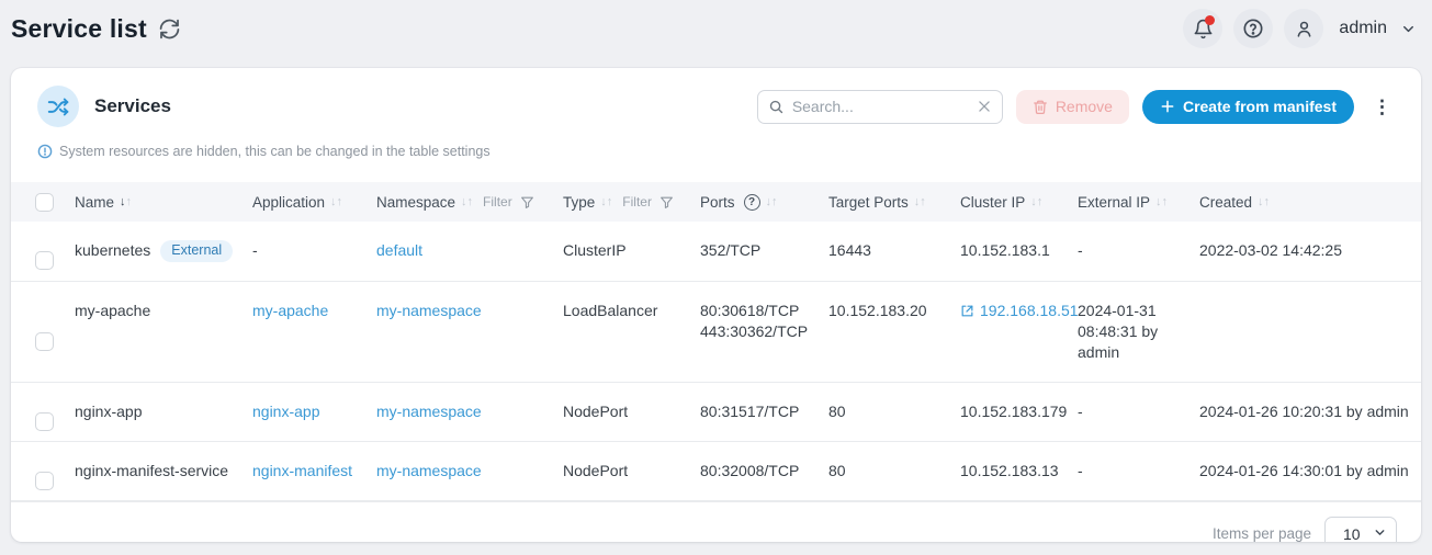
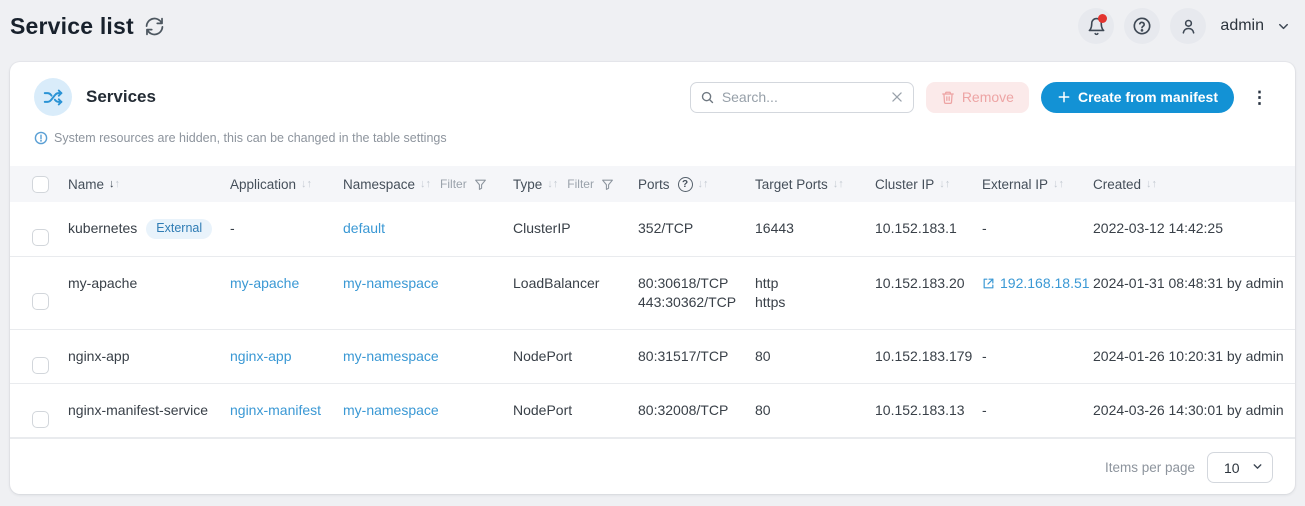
  Service list
  admin
  Services
  Search...
  Remove
  Create from manifest
  ⋮
  System resources are hidden, this can be changed in the table settings
  Name
  ↓
  ↑
  Application
  ↓
  ↑
  Namespace
  ↓
  ↑
  Filter
  Type
  ↓
  ↑
  Filter
  Ports
  ?
  ↓
  ↑
  Target Ports
  ↓
  ↑
  Cluster IP
  ↓
  ↑
  External IP
  ↓
  ↑
  Created
  ↓
  ↑
  kubernetes
  External
  -
  default
  ClusterIP
  352/TCP
  16443
  10.152.183.1
  -
- 2022-03-02 14:42:25
+ 2022-03-12 14:42:25
  my-apache
  my-apache
  my-namespace
  LoadBalancer
  80:30618/TCP
  443:30362/TCP
+ http
+ https
  10.152.183.20
  192.168.18.51
  2024-01-31 08:48:31 by admin
  nginx-app
  nginx-app
  my-namespace
  NodePort
  80:31517/TCP
  80
  10.152.183.179
  -
  2024-01-26 10:20:31 by admin
  nginx-manifest-service
  nginx-manifest
  my-namespace
  NodePort
  80:32008/TCP
  80
  10.152.183.13
  -
- 2024-01-26 14:30:01 by admin
+ 2024-03-26 14:30:01 by admin
  Items per page
  10
